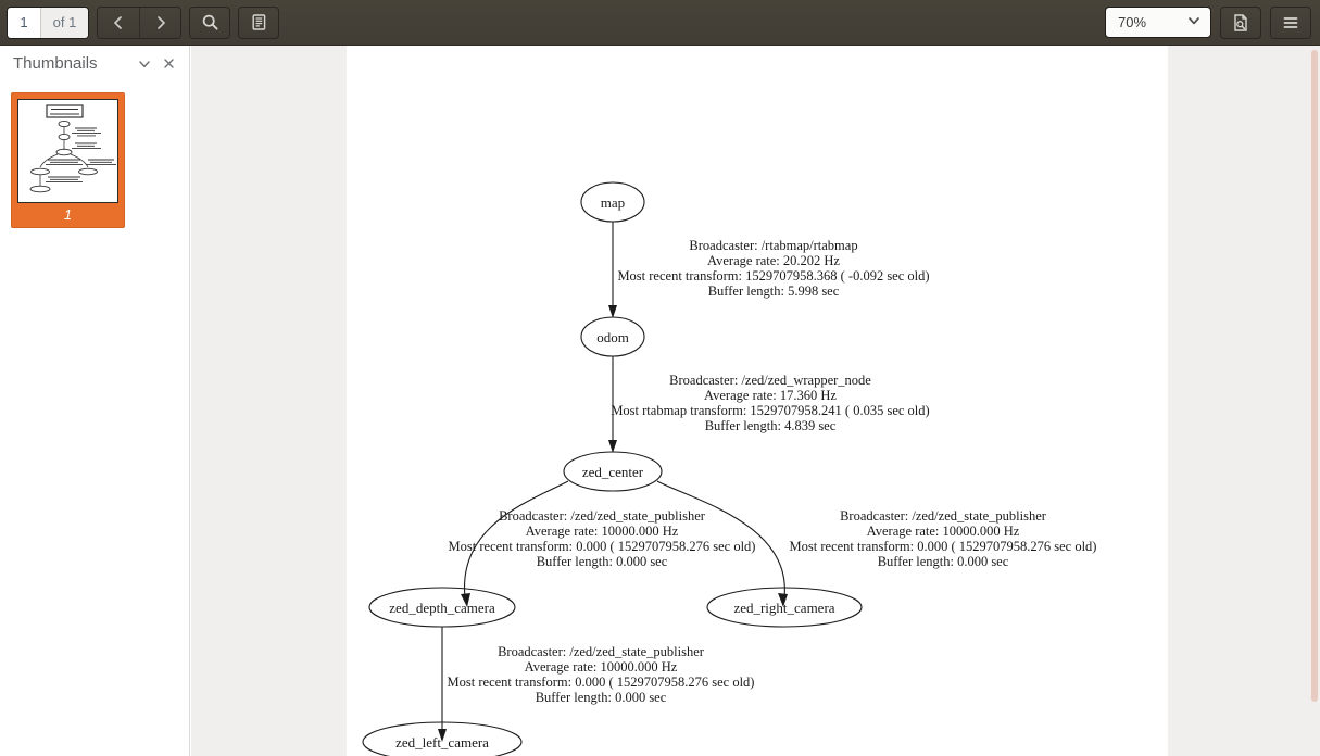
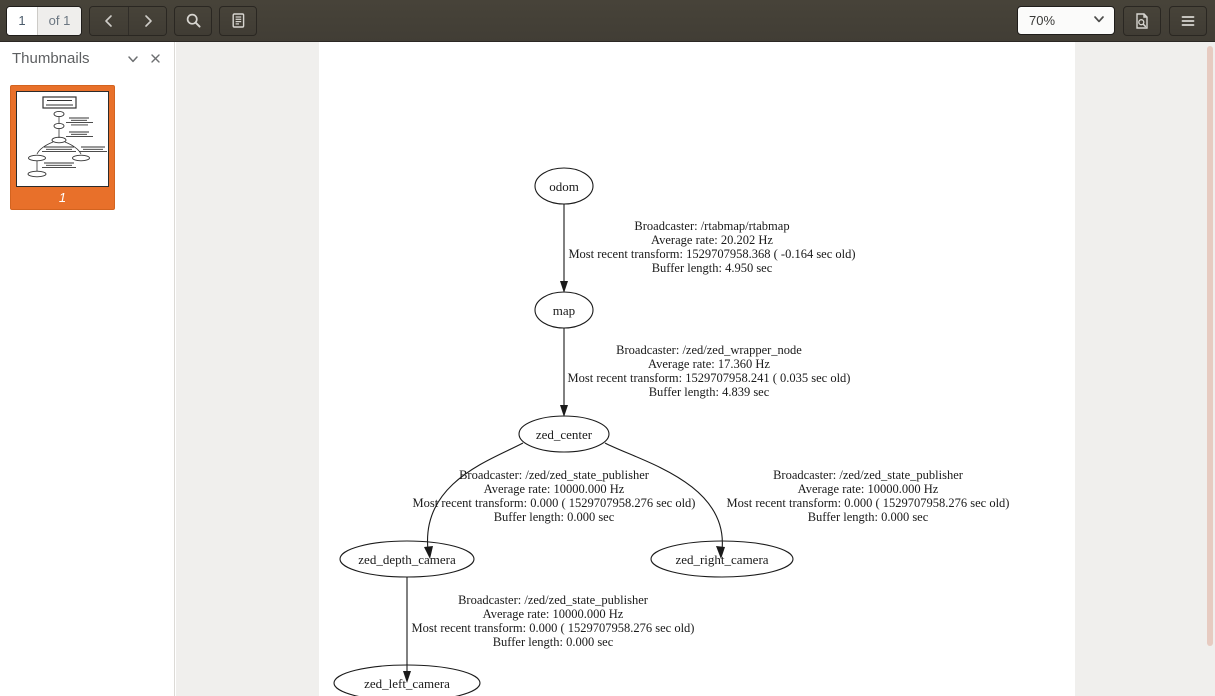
  1
  of 1
  70%
  Thumbnails
  1
- map
+ odom
  Broadcaster: /rtabmap/rtabmap
  Average rate: 20.202 Hz
- Most recent transform: 1529707958.368 ( -0.092 sec old)
+ Most recent transform: 1529707958.368 ( -0.164 sec old)
- Buffer length: 5.998 sec
+ Buffer length: 4.950 sec
- odom
+ map
  Broadcaster: /zed/zed_wrapper_node
  Average rate: 17.360 Hz
- Most rtabmap transform: 1529707958.241 ( 0.035 sec old)
+ Most recent transform: 1529707958.241 ( 0.035 sec old)
  Buffer length: 4.839 sec
  zed_center
  Broadcaster: /zed/zed_state_publisher
  Average rate: 10000.000 Hz
  Most recent transform: 0.000 ( 1529707958.276 sec old)
  Buffer length: 0.000 sec
  Broadcaster: /zed/zed_state_publisher
  Average rate: 10000.000 Hz
  Most recent transform: 0.000 ( 1529707958.276 sec old)
  Buffer length: 0.000 sec
  zed_depth_camera
  zed_right_camera
  Broadcaster: /zed/zed_state_publisher
  Average rate: 10000.000 Hz
  Most recent transform: 0.000 ( 1529707958.276 sec old)
  Buffer length: 0.000 sec
  zed_left_camera
